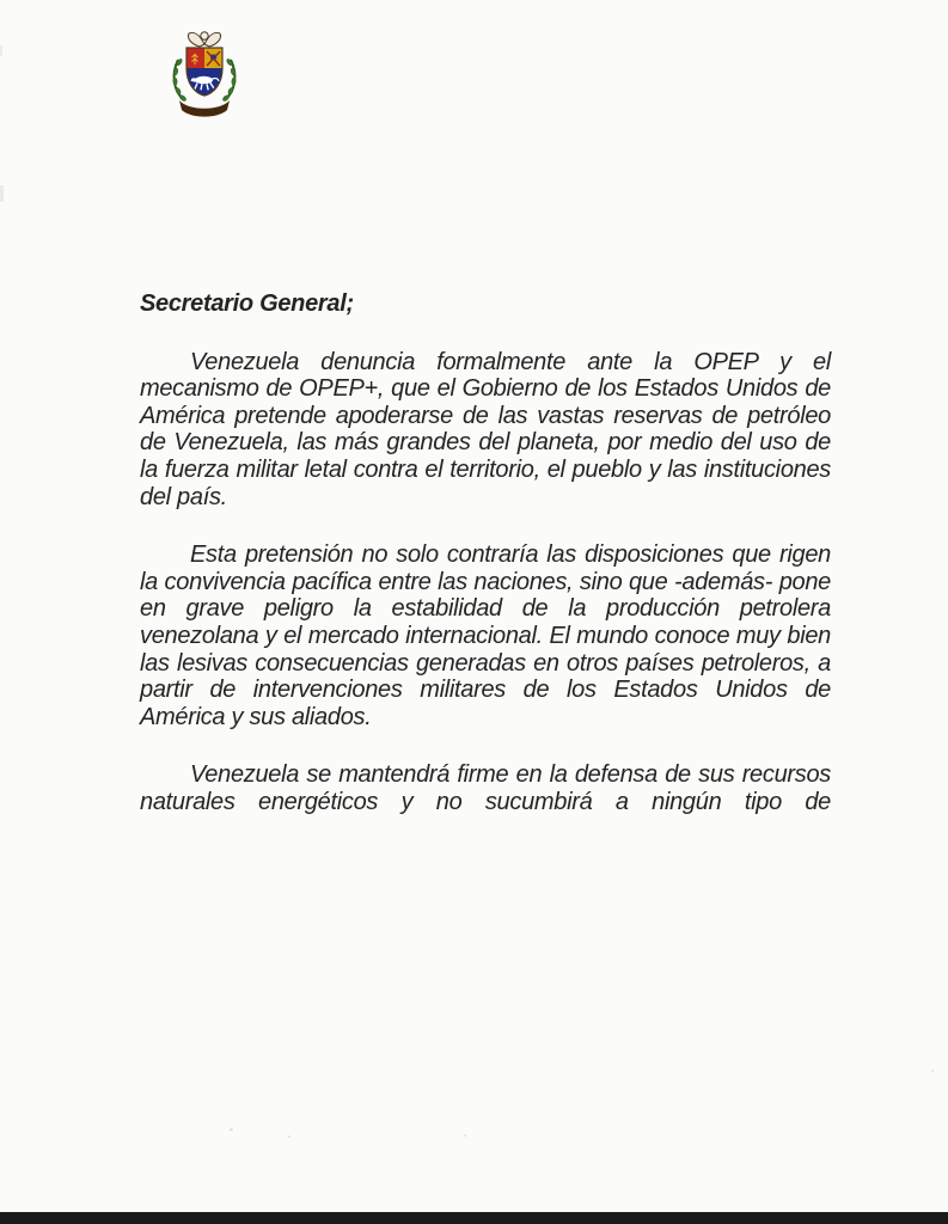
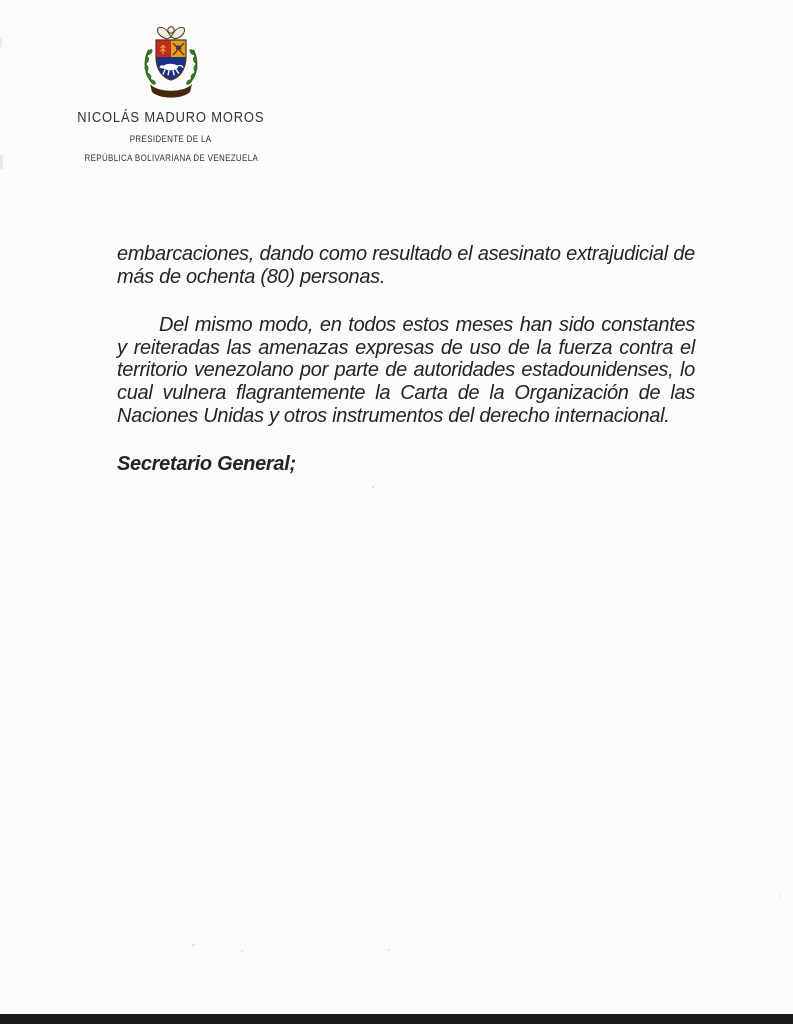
+ NICOLÁS MADURO MOROS
+ PRESIDENTE DE LA
+ REPÚBLICA BOLIVARIANA DE VENEZUELA
+ embarcaciones, dando como resultado el asesinato extrajudicial de más de ochenta (80) personas.
+ Del mismo modo, en todos estos meses han sido constantes y reiteradas las amenazas expresas de uso de la fuerza contra el territorio venezolano por parte de autoridades estadounidenses, lo cual vulnera flagrantemente la Carta de la Organización de las Naciones Unidas y otros instrumentos del derecho internacional.
  Secretario General;
- Venezuela denuncia formalmente ante la OPEP y el mecanismo de OPEP+, que el Gobierno de los Estados Unidos de América pretende apoderarse de las vastas reservas de petróleo de Venezuela, las más grandes del planeta, por medio del uso de la fuerza militar letal contra el territorio, el pueblo y las instituciones del país.
- Esta pretensión no solo contraría las disposiciones que rigen la convivencia pacífica entre las naciones, sino que -además- pone en grave peligro la estabilidad de la producción petrolera venezolana y el mercado internacional. El mundo conoce muy bien las lesivas consecuencias generadas en otros países petroleros, a partir de intervenciones militares de los Estados Unidos de América y sus aliados.
- Venezuela se mantendrá firme en la defensa de sus recursos naturales energéticos y no sucumbirá a ningún tipo de
